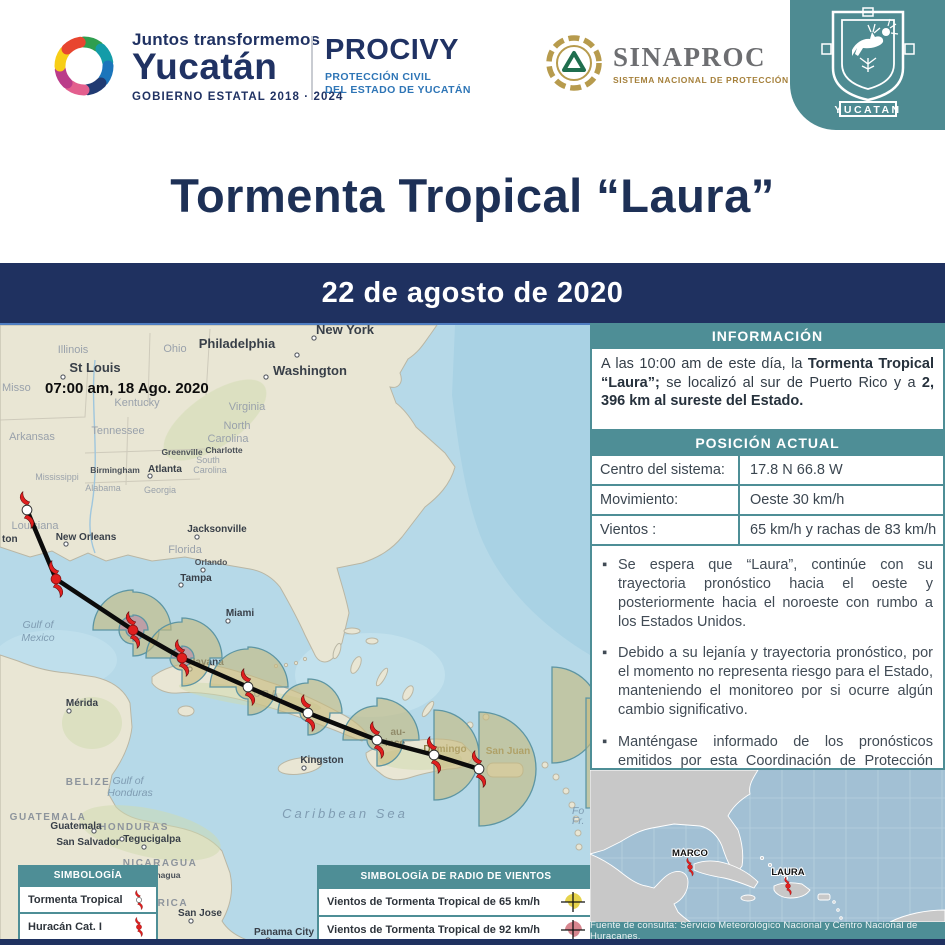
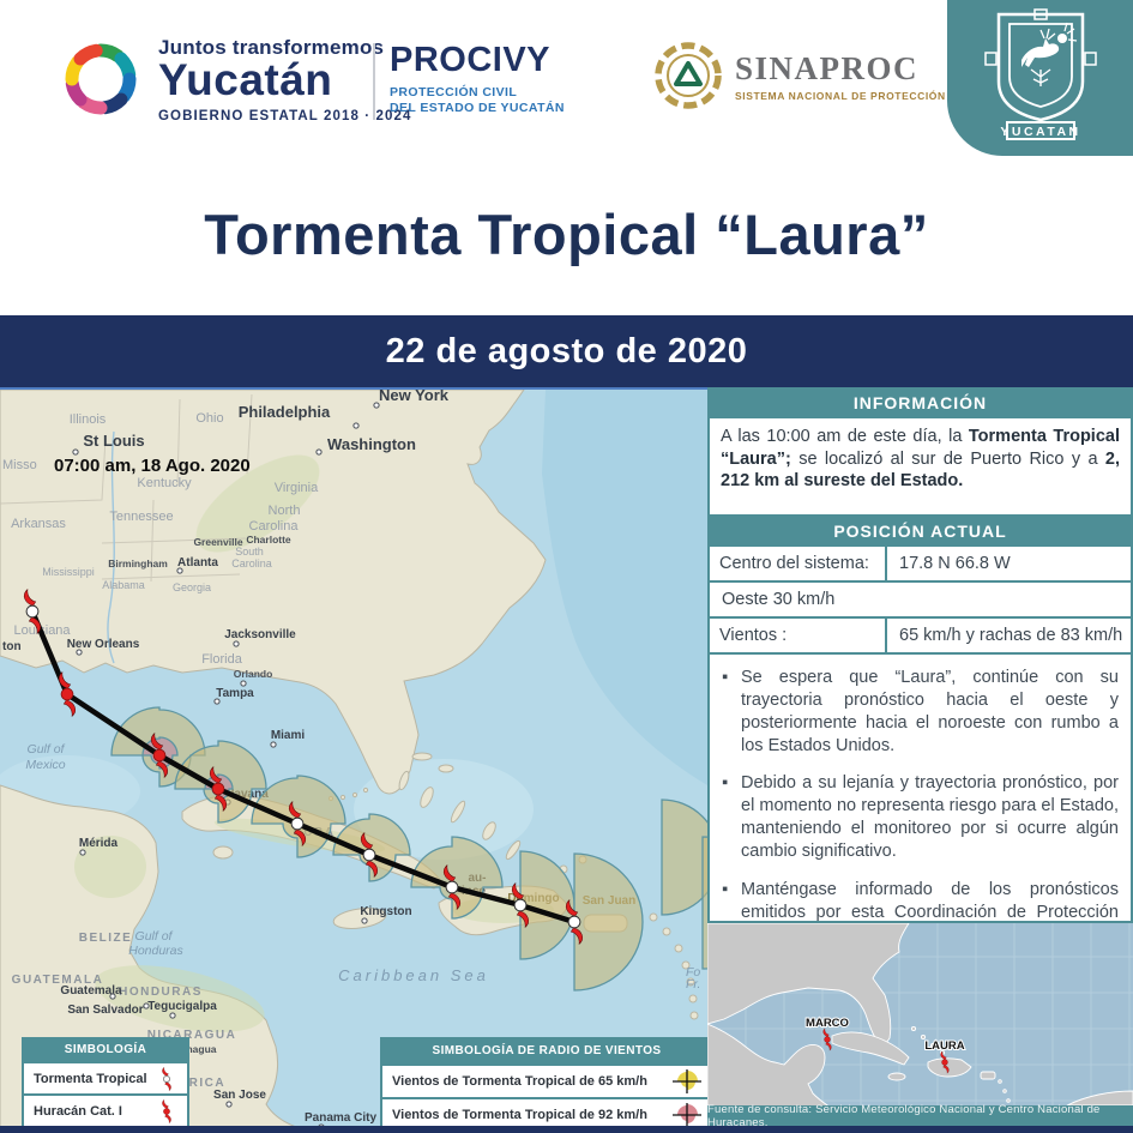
  Juntos transformemos
  Yucatán
  GOBIERNO ESTATAL 2018 · 2024
  PROCIVY
  PROTECCIÓN CIVIL
  DEL ESTADO DE YUCATÁN
  SINAPROC
  SISTEMA NACIONAL DE PROTECCIÓN
  YUCATAN
  Tormenta Tropical “Laura”
  22 de agosto de 2020
  Illinois
  Ohio
  Misso
  Kentucky
  Virginia
  Tennessee
  North
  Carolina
  Arkansas
  South
  Carolina
  Mississippi
  Alabama
  Georgia
  Louiana
  Florida
  St Louis
  Philadelphia
  New York
  Washington
  Greenville
  Charlotte
  Birmingham
  Atlanta
  New Orleans
  Jacksonville
  Orlando
  Tampa
  Miami
  avana
  Mérida
  Kingston
  au-
  Dmingo
  San Juan
  ton
  BELIZE
  GUATEMALA
  HONDURAS
  NICARAGUA
  Guatemala
  San Salvador
  Tegucigalpa
  nagua
  San Jose
  Panama City
  Gulf of
  Mexico
  Gulf of
  Honduras
  Caribbean Sea
  Fo
  Fr.
  07:00 am, 18 Ago. 2020
  SIMBOLOGÍA
  Tormenta Tropical
  Huracán Cat. I
  SIMBOLOGÍA DE RADIO DE VIENTOS
  Vientos de Tormenta Tropical de 65 km/h
  Vientos de Tormenta Tropical de 92 km/h
  INFORMACIÓN
- A las 10:00 am de este día, la Tormenta Tropical “Laura”; se localizó al sur de Puerto Rico y a 2, 396 km al sureste del Estado.
+ A las 10:00 am de este día, la Tormenta Tropical “Laura”; se localizó al sur de Puerto Rico y a 2, 212 km al sureste del Estado.
  POSICIÓN ACTUAL
  Centro del sistema:
  17.8 N 66.8 W
- Movimiento:
  Oeste 30 km/h
  Vientos :
  65 km/h y rachas de 83 km/h
  Se espera que “Laura”, continúe con su trayectoria pronóstico hacia el oeste y posteriormente hacia el noroeste con rumbo a los Estados Unidos.
  Debido a su lejanía y trayectoria pronóstico, por el momento no representa riesgo para el Estado, manteniendo el monitoreo por si ocurre algún cambio significativo.
  Manténgase informado de los pronósticos emitidos por esta Coordinación de Protección
  MARCO
  LAURA
  Fuente de consulta: Servicio Meteorológico Nacional y Centro Nacional de Huracanes.
